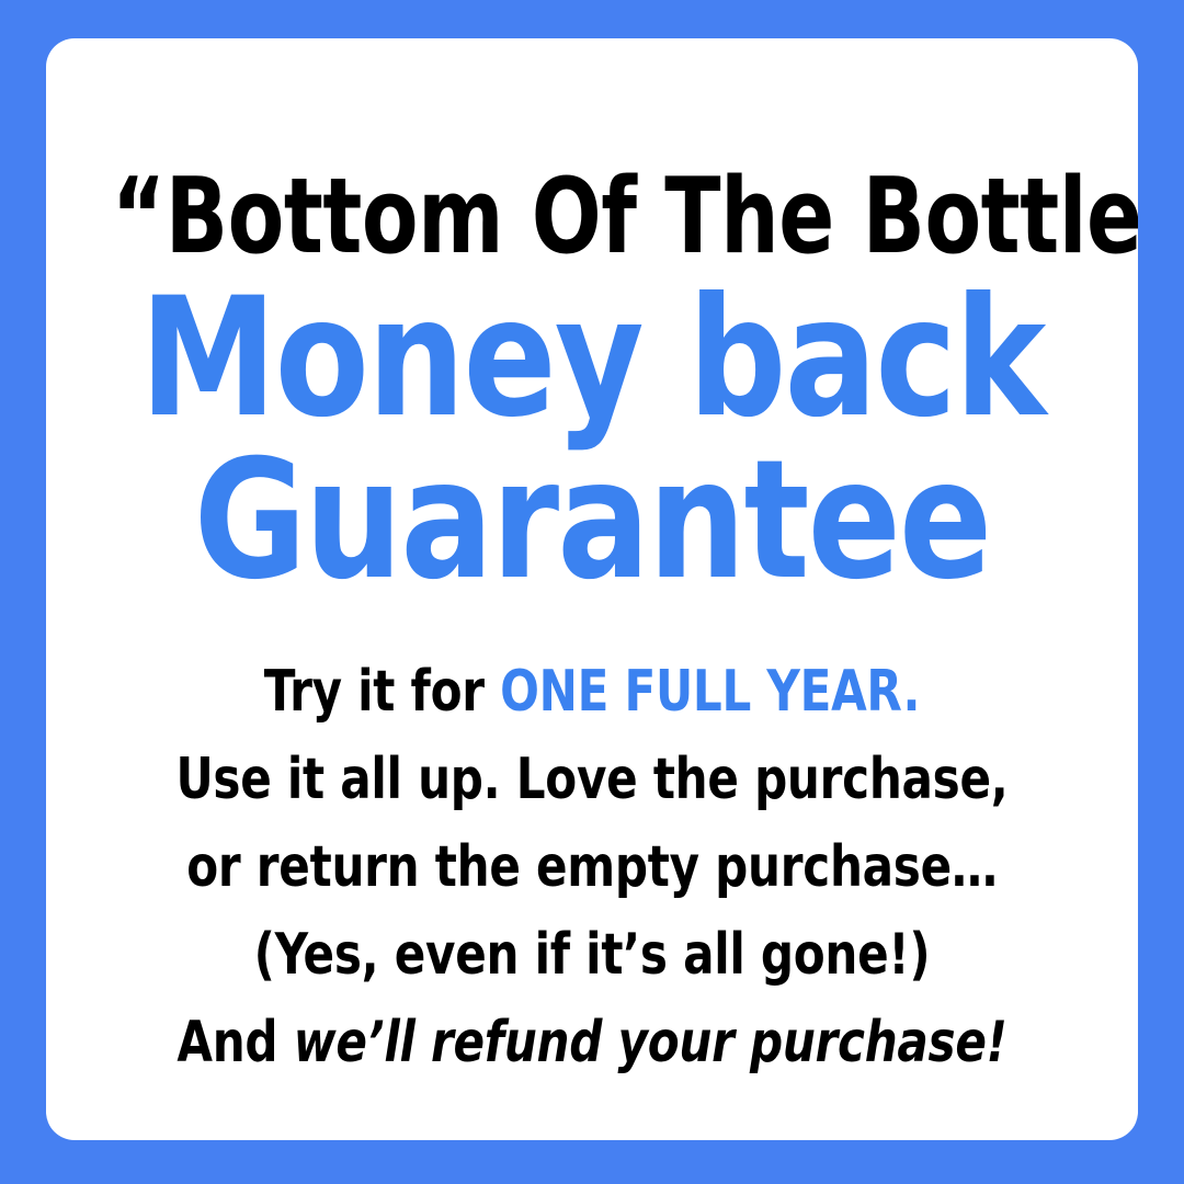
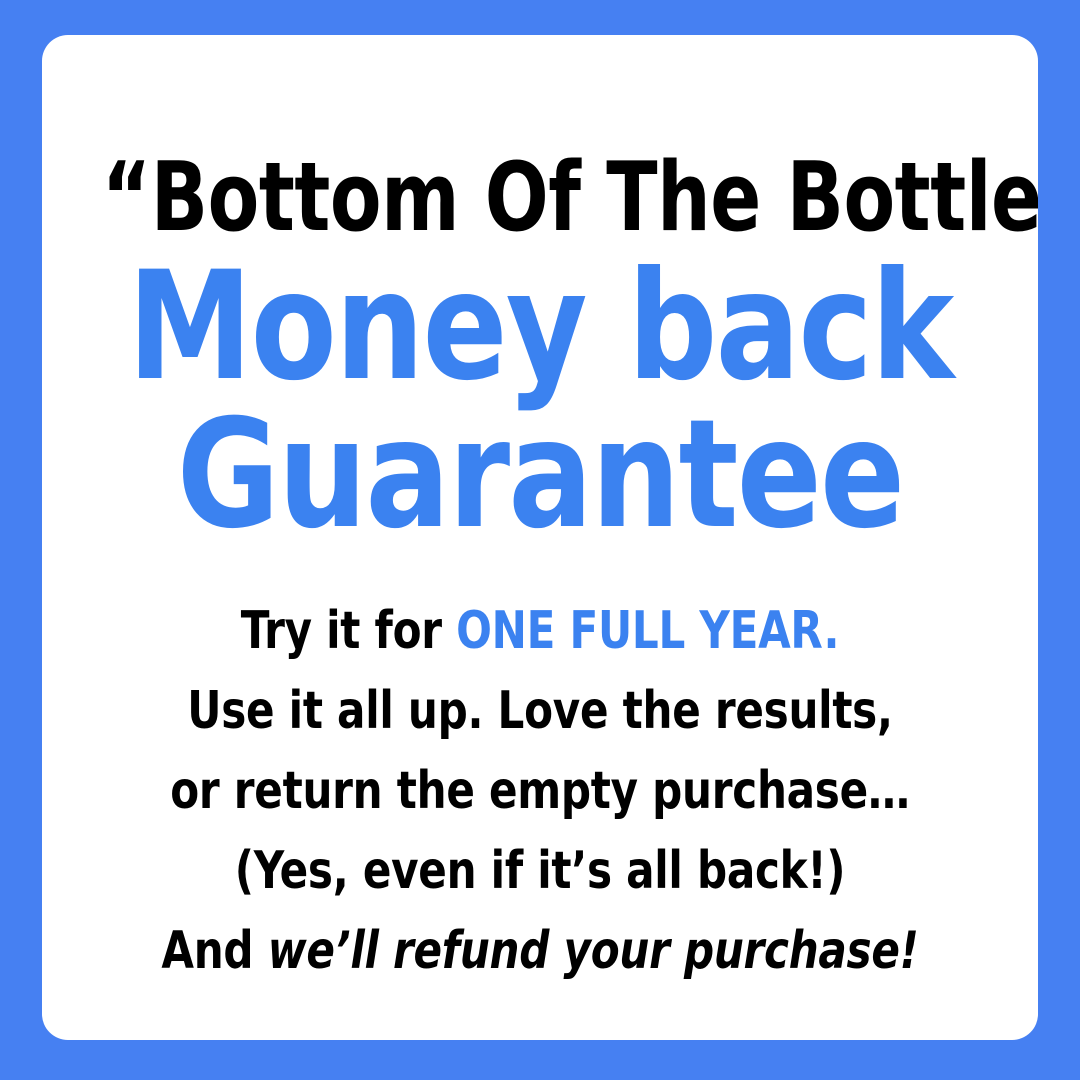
  “Bottom Of The Bottle
  Money back
  Guarantee
  Try it for ONE FULL YEAR.
- Use it all up. Love the purchase,
+ Use it all up. Love the results,
  or return the empty purchase…
- (Yes, even if it’s all gone!)
+ (Yes, even if it’s all back!)
  And we’ll refund your purchase!
